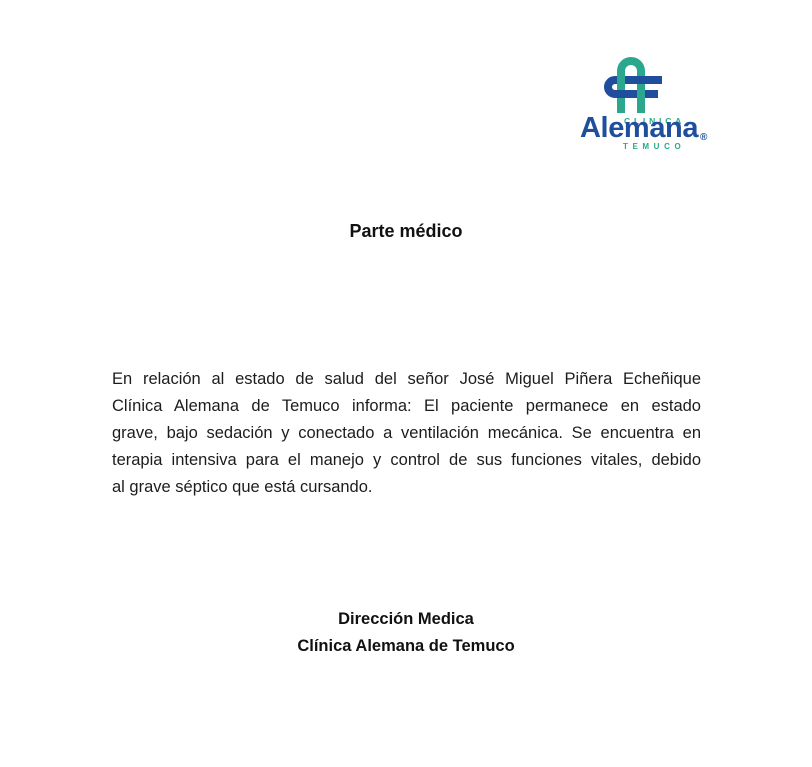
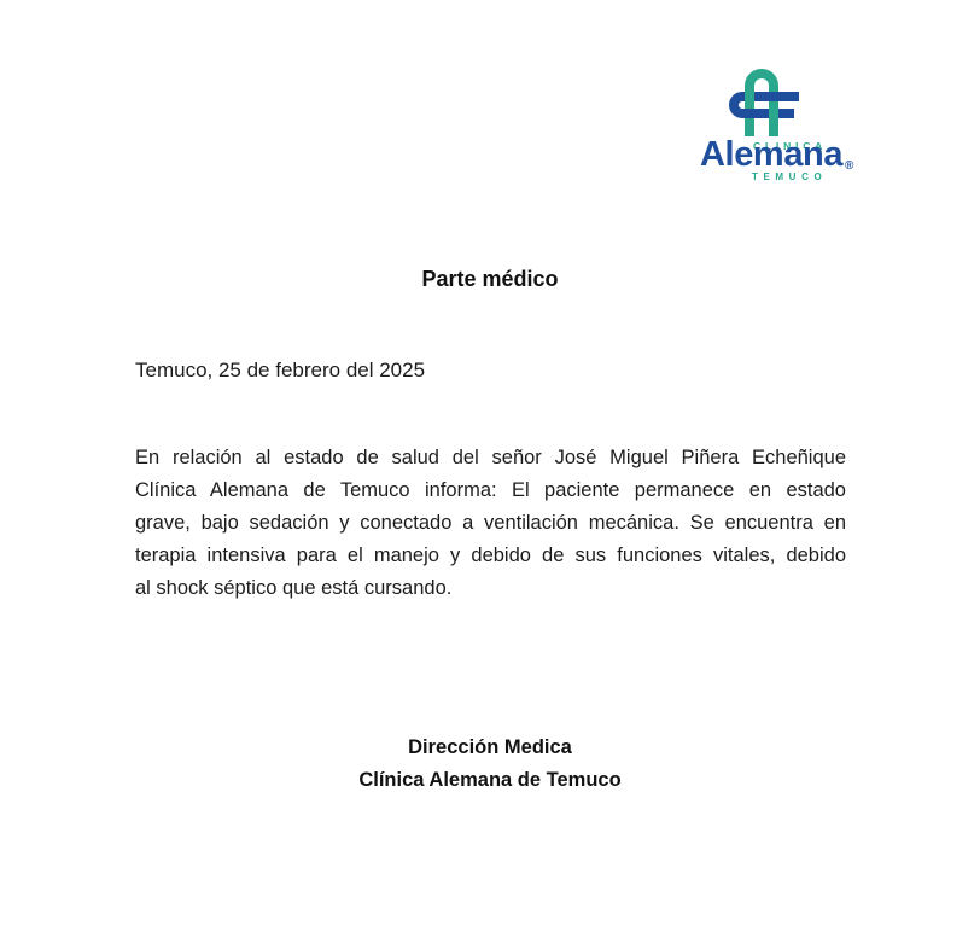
  CLINICA
  Alemana
  ®
  TEMUCO
  Parte médico
+ Temuco, 25 de febrero del 2025
  En relación al estado de salud del señor José Miguel Piñera Echeñique
  Clínica Alemana de Temuco informa: El paciente permanece en estado
  grave, bajo sedación y conectado a ventilación mecánica. Se encuentra en
- terapia intensiva para el manejo y control de sus funciones vitales, debido
+ terapia intensiva para el manejo y debido de sus funciones vitales, debido
- al grave séptico que está cursando.
+ al shock séptico que está cursando.
  Dirección Medica
  Clínica Alemana de Temuco
